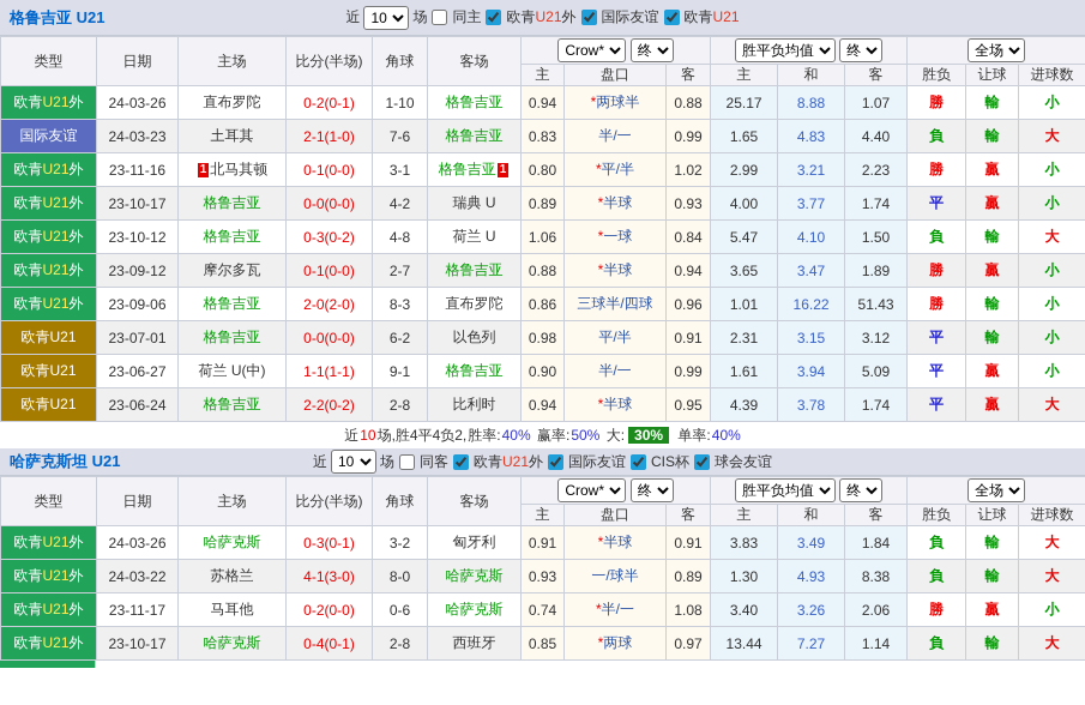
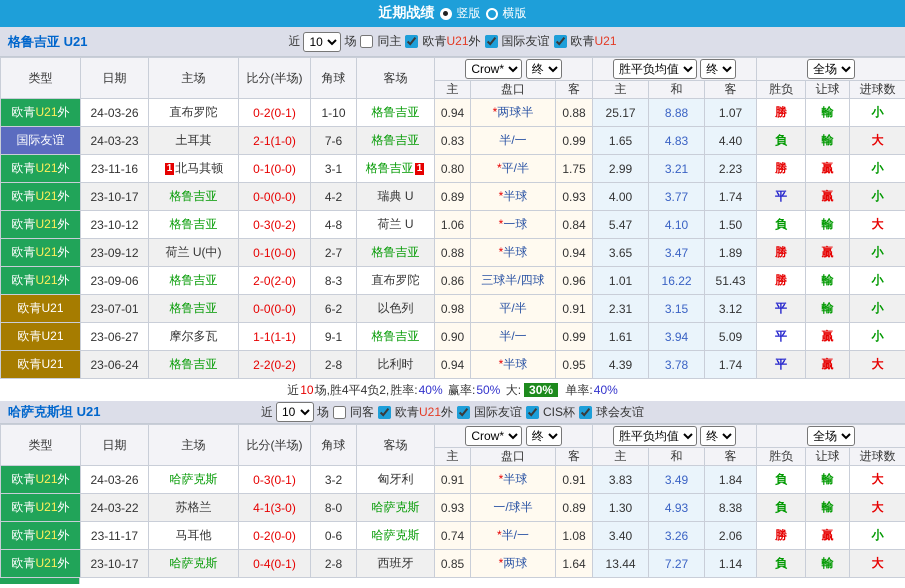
+ 近期战绩
+ 竖版
+ 横版
  格鲁吉亚 U21
  近
  10
  场
  同主
  欧青U21外
  国际友谊
  欧青U21
  类型	日期	主场	比分(半场)	角球	客场	Crow* 终	胜平负均值 终	全场
  主	盘口	客	主	和	客	胜负	让球	进球数
  欧青U21外	24-03-26	直布罗陀	0-2(0-1)	1-10	格鲁吉亚	0.94	*两球半	0.88	25.17	8.88	1.07	勝	輸	小
  国际友谊	24-03-23	土耳其	2-1(1-0)	7-6	格鲁吉亚	0.83	半/一	0.99	1.65	4.83	4.40	負	輸	大
- 欧青U21外	23-11-16	1 北马其顿	0-1(0-0)	3-1	格鲁吉亚 1	0.80	*平/半	1.02	2.99	3.21	2.23	勝	贏	小
+ 欧青U21外	23-11-16	1 北马其顿	0-1(0-0)	3-1	格鲁吉亚 1	0.80	*平/半	1.75	2.99	3.21	2.23	勝	贏	小
  欧青U21外	23-10-17	格鲁吉亚	0-0(0-0)	4-2	瑞典 U	0.89	*半球	0.93	4.00	3.77	1.74	平	贏	小
  欧青U21外	23-10-12	格鲁吉亚	0-3(0-2)	4-8	荷兰 U	1.06	*一球	0.84	5.47	4.10	1.50	負	輸	大
- 欧青U21外	23-09-12	摩尔多瓦	0-1(0-0)	2-7	格鲁吉亚	0.88	*半球	0.94	3.65	3.47	1.89	勝	贏	小
+ 欧青U21外	23-09-12	荷兰 U(中)	0-1(0-0)	2-7	格鲁吉亚	0.88	*半球	0.94	3.65	3.47	1.89	勝	贏	小
  欧青U21外	23-09-06	格鲁吉亚	2-0(2-0)	8-3	直布罗陀	0.86	三球半/四球	0.96	1.01	16.22	51.43	勝	輸	小
  欧青U21	23-07-01	格鲁吉亚	0-0(0-0)	6-2	以色列	0.98	平/半	0.91	2.31	3.15	3.12	平	輸	小
- 欧青U21	23-06-27	荷兰 U(中)	1-1(1-1)	9-1	格鲁吉亚	0.90	半/一	0.99	1.61	3.94	5.09	平	贏	小
+ 欧青U21	23-06-27	摩尔多瓦	1-1(1-1)	9-1	格鲁吉亚	0.90	半/一	0.99	1.61	3.94	5.09	平	贏	小
  欧青U21	23-06-24	格鲁吉亚	2-2(0-2)	2-8	比利时	0.94	*半球	0.95	4.39	3.78	1.74	平	贏	大
  近
  10
  场,胜4平4负2,
  胜率:
  40%
  赢率:
  50%
  大:
  30%
  单率:
  40%
  哈萨克斯坦 U21
  近
  10
  场
  同客
  欧青U21外
  国际友谊
  CIS杯
  球会友谊
  类型	日期	主场	比分(半场)	角球	客场	Crow* 终	胜平负均值 终	全场
  主	盘口	客	主	和	客	胜负	让球	进球数
  欧青U21外	24-03-26	哈萨克斯	0-3(0-1)	3-2	匈牙利	0.91	*半球	0.91	3.83	3.49	1.84	負	輸	大
  欧青U21外	24-03-22	苏格兰	4-1(3-0)	8-0	哈萨克斯	0.93	一/球半	0.89	1.30	4.93	8.38	負	輸	大
  欧青U21外	23-11-17	马耳他	0-2(0-0)	0-6	哈萨克斯	0.74	*半/一	1.08	3.40	3.26	2.06	勝	贏	小
- 欧青U21外	23-10-17	哈萨克斯	0-4(0-1)	2-8	西班牙	0.85	*两球	0.97	13.44	7.27	1.14	負	輸	大
+ 欧青U21外	23-10-17	哈萨克斯	0-4(0-1)	2-8	西班牙	0.85	*两球	1.64	13.44	7.27	1.14	負	輸	大
